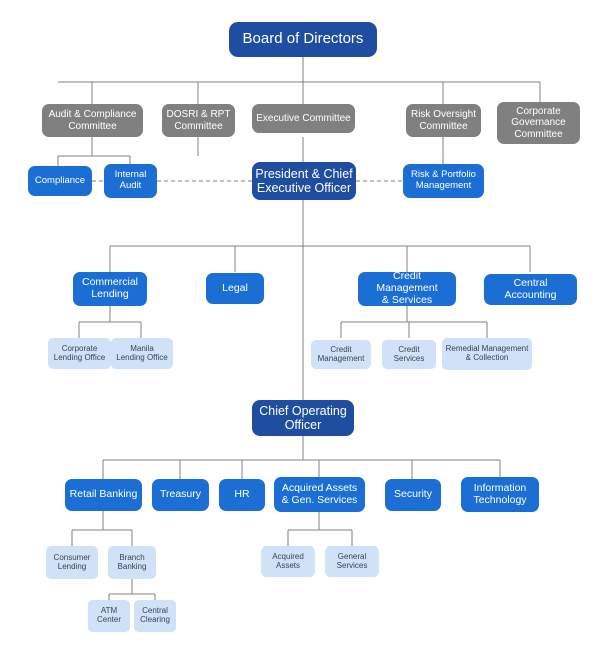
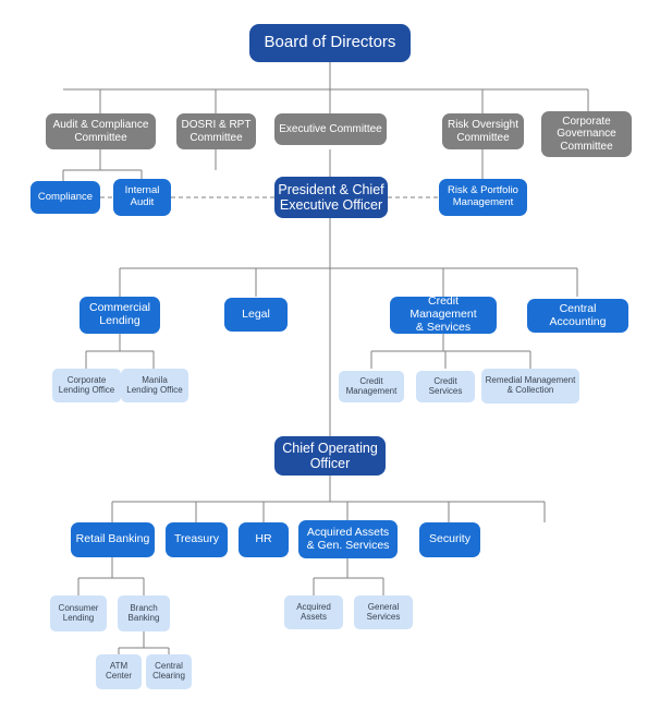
  Board of Directors
  Audit & Compliance
  Committee
  DOSRI & RPT
  Committee
  Executive Committee
  Risk Oversight
  Committee
  Corporate
  Governance
  Committee
  Compliance
  Internal
  Audit
  President & Chief
  Executive Officer
  Risk & Portfolio
  Management
  Commercial
  Lending
  Legal
  Credit Management
  & Services
  Central Accounting
  Corporate
  Lending Office
  Manila
  Lending Office
  Credit
  Management
  Credit
  Services
  Remedial Management
  & Collection
  Chief Operating
  Officer
  Retail Banking
  Treasury
  HR
  Acquired Assets
  & Gen. Services
  Security
- Information
- Technology
  Consumer
  Lending
  Branch
  Banking
  Acquired
  Assets
  General
  Services
  ATM
  Center
  Central
  Clearing
